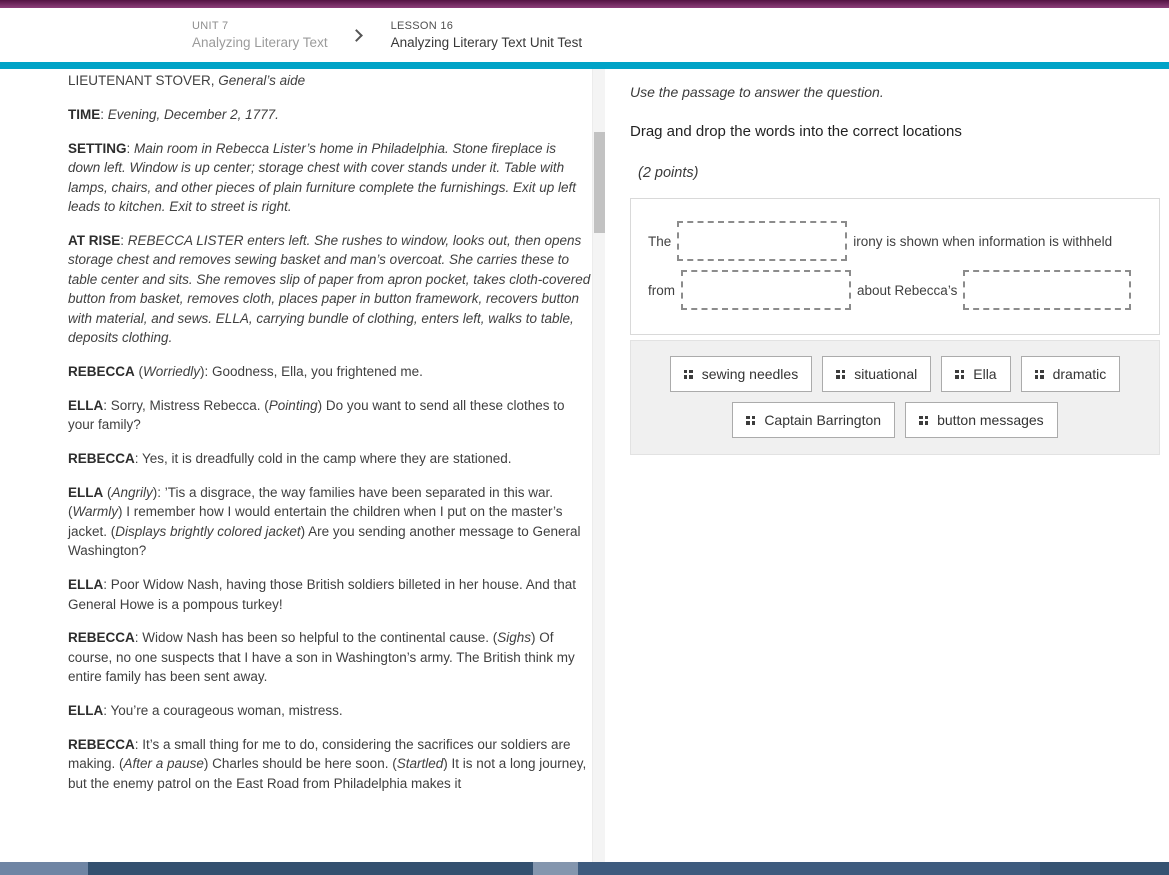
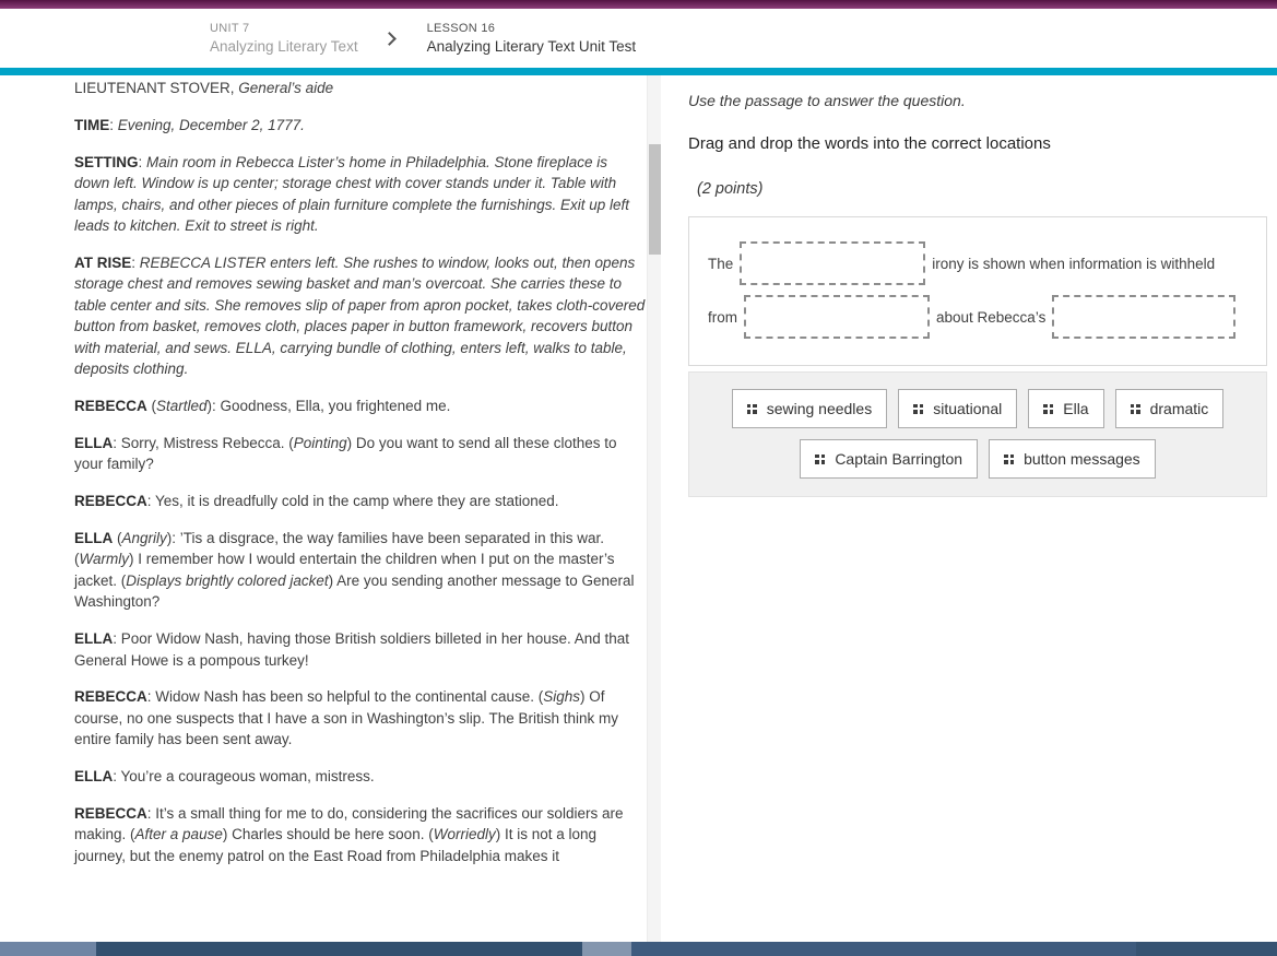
  UNIT 7
  Analyzing Literary Text
  LESSON 16
  Analyzing Literary Text Unit Test
  LIEUTENANT STOVER, General’s aide
  TIME: Evening, December 2, 1777.
  SETTING: Main room in Rebecca Lister’s home in Philadelphia. Stone fireplace is down left. Window is up center; storage chest with cover stands under it. Table with lamps, chairs, and other pieces of plain furniture complete the furnishings. Exit up left leads to kitchen. Exit to street is right.
  AT RISE: REBECCA LISTER enters left. She rushes to window, looks out, then opens storage chest and removes sewing basket and man’s overcoat. She carries these to table center and sits. She removes slip of paper from apron pocket, takes cloth-covered button from basket, removes cloth, places paper in button framework, recovers button with material, and sews. ELLA, carrying bundle of clothing, enters left, walks to table, deposits clothing.
- REBECCA (Worriedly): Goodness, Ella, you frightened me.
+ REBECCA (Startled): Goodness, Ella, you frightened me.
  ELLA: Sorry, Mistress Rebecca. (Pointing) Do you want to send all these clothes to your family?
  REBECCA: Yes, it is dreadfully cold in the camp where they are stationed.
  ELLA (Angrily): ’Tis a disgrace, the way families have been separated in this war. (Warmly) I remember how I would entertain the children when I put on the master’s jacket. (Displays brightly colored jacket) Are you sending another message to General Washington?
  ELLA: Poor Widow Nash, having those British soldiers billeted in her house. And that General Howe is a pompous turkey!
- REBECCA: Widow Nash has been so helpful to the continental cause. (Sighs) Of course, no one suspects that I have a son in Washington’s army. The British think my entire family has been sent away.
+ REBECCA: Widow Nash has been so helpful to the continental cause. (Sighs) Of course, no one suspects that I have a son in Washington’s slip. The British think my entire family has been sent away.
  ELLA: You’re a courageous woman, mistress.
- REBECCA: It’s a small thing for me to do, considering the sacrifices our soldiers are making. (After a pause) Charles should be here soon. (Startled) It is not a long journey, but the enemy patrol on the East Road from Philadelphia makes it
+ REBECCA: It’s a small thing for me to do, considering the sacrifices our soldiers are making. (After a pause) Charles should be here soon. (Worriedly) It is not a long journey, but the enemy patrol on the East Road from Philadelphia makes it
  Use the passage to answer the question.
  Drag and drop the words into the correct locations
  (2 points)
  The
  irony is shown when information is withheld
  from
  about Rebecca’s
  sewing needles
  situational
  Ella
  dramatic
  Captain Barrington
  button messages
